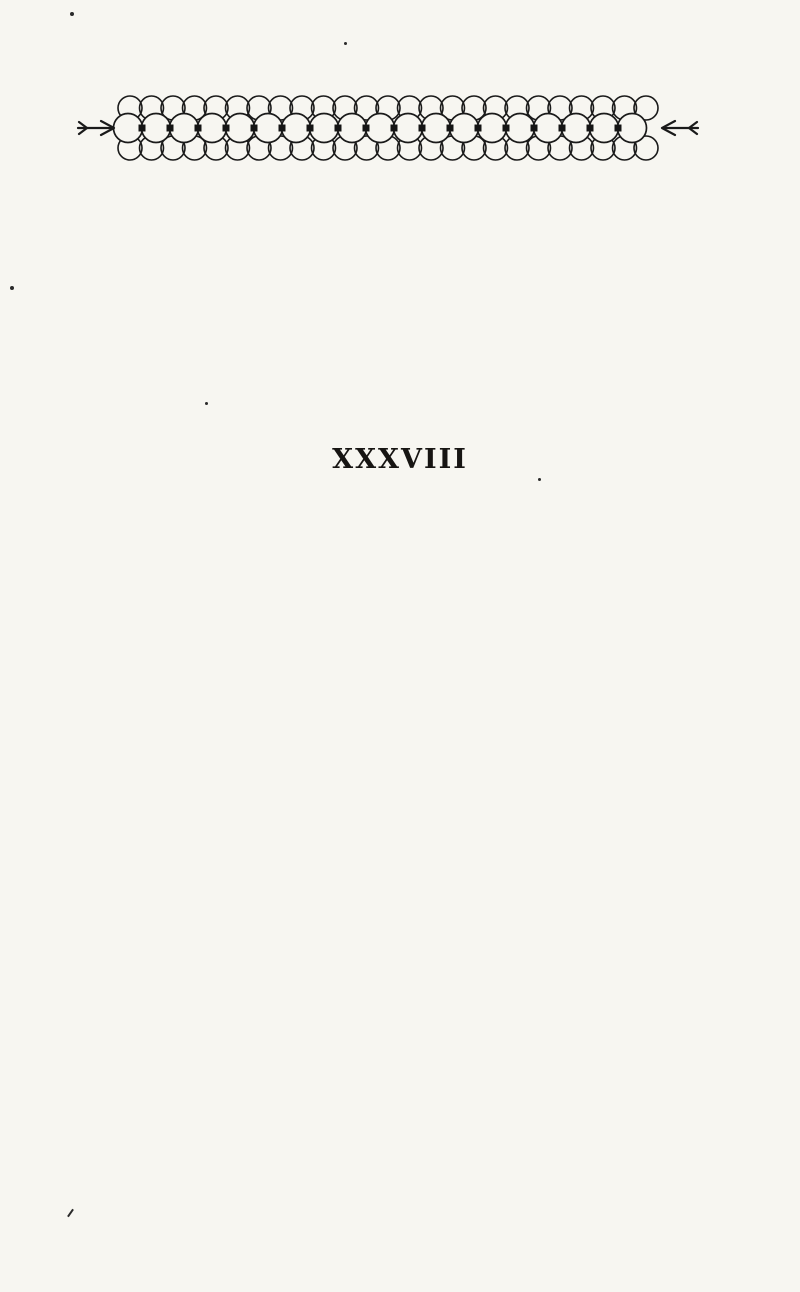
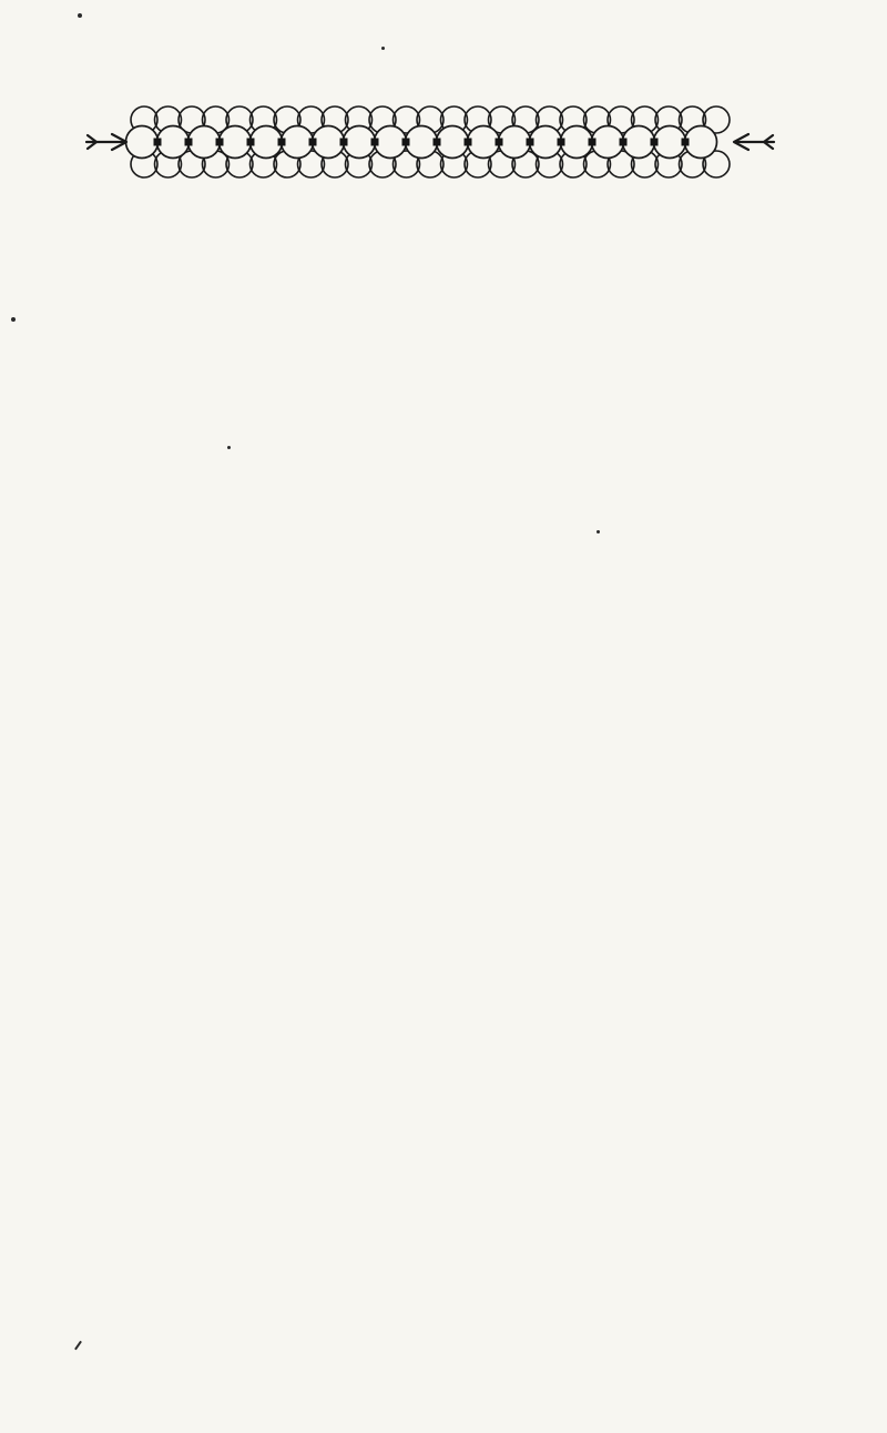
- XXXVIII
